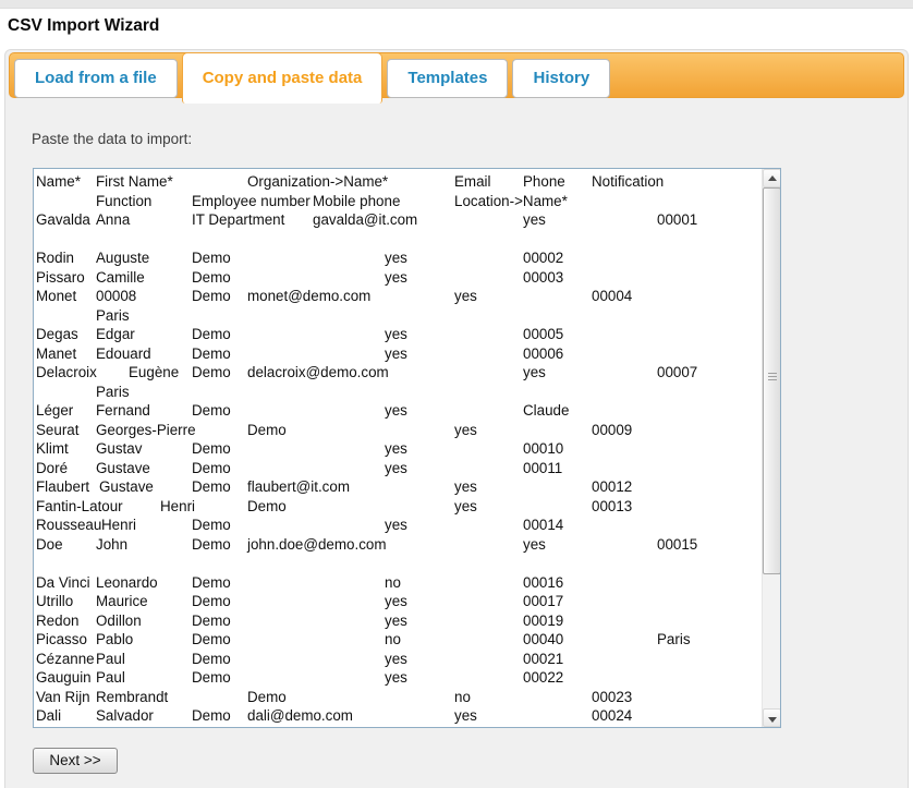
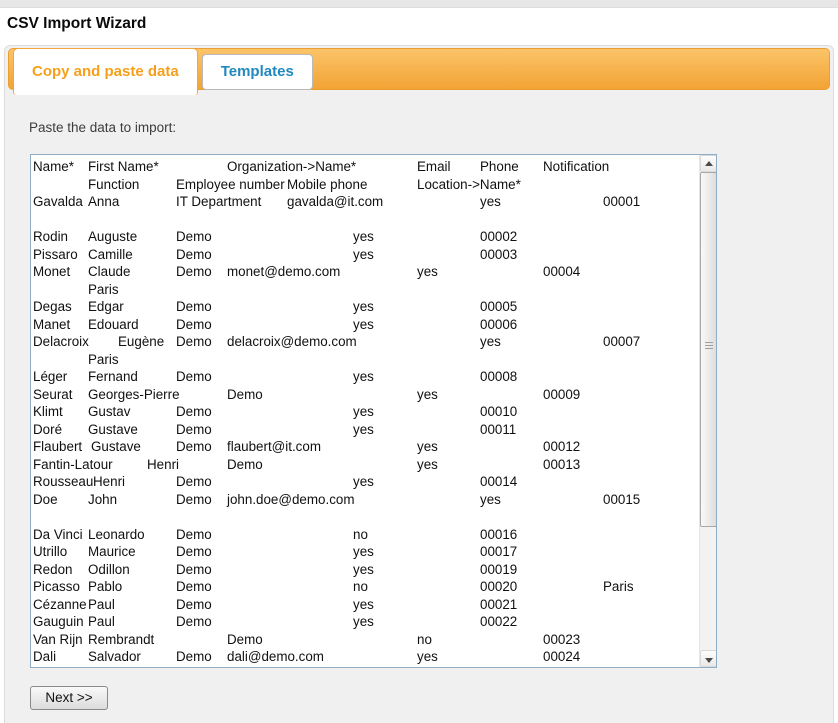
  CSV Import Wizard
- Load from a file
  Copy and paste data
  Templates
- History
  Paste the data to import:
  Name*
  First Name*
  Organization->Name*
  Email
  Phone
  Notification
  Function
  Employee number
  Mobile phone
  Location->Name*
  Gavalda
  Anna
  IT Department
  gavalda@it.com
  yes
  00001
  Rodin
  Auguste
  Demo
  yes
  00002
  Pissaro
  Camille
  Demo
  yes
  00003
  Monet
- 00008
+ Claude
  Demo
  monet@demo.com
  yes
  00004
  Paris
  Degas
  Edgar
  Demo
  yes
  00005
  Manet
  Edouard
  Demo
  yes
  00006
  Delacroix
  Eugène
  Demo
  delacroix@demo.com
  yes
  00007
  Paris
  Léger
  Fernand
  Demo
  yes
- Claude
+ 00008
  Seurat
  Georges-Pierre
  Demo
  yes
  00009
  Klimt
  Gustav
  Demo
  yes
  00010
  Doré
  Gustave
  Demo
  yes
  00011
  Flaubert
  Gustave
  Demo
  flaubert@it.com
  yes
  00012
  Fantin-Latour
  Henri
  Demo
  yes
  00013
  Rousseau
  Henri
  Demo
  yes
  00014
  Doe
  John
  Demo
  john.doe@demo.com
  yes
  00015
  Da Vinci
  Leonardo
  Demo
  no
  00016
  Utrillo
  Maurice
  Demo
  yes
  00017
  Redon
  Odillon
  Demo
  yes
  00019
  Picasso
  Pablo
  Demo
  no
- 00040
+ 00020
  Paris
  Cézanne
  Paul
  Demo
  yes
  00021
  Gauguin
  Paul
  Demo
  yes
  00022
  Van Rijn
  Rembrandt
  Demo
  no
  00023
  Dali
  Salvador
  Demo
  dali@demo.com
  yes
  00024
  Next >>
